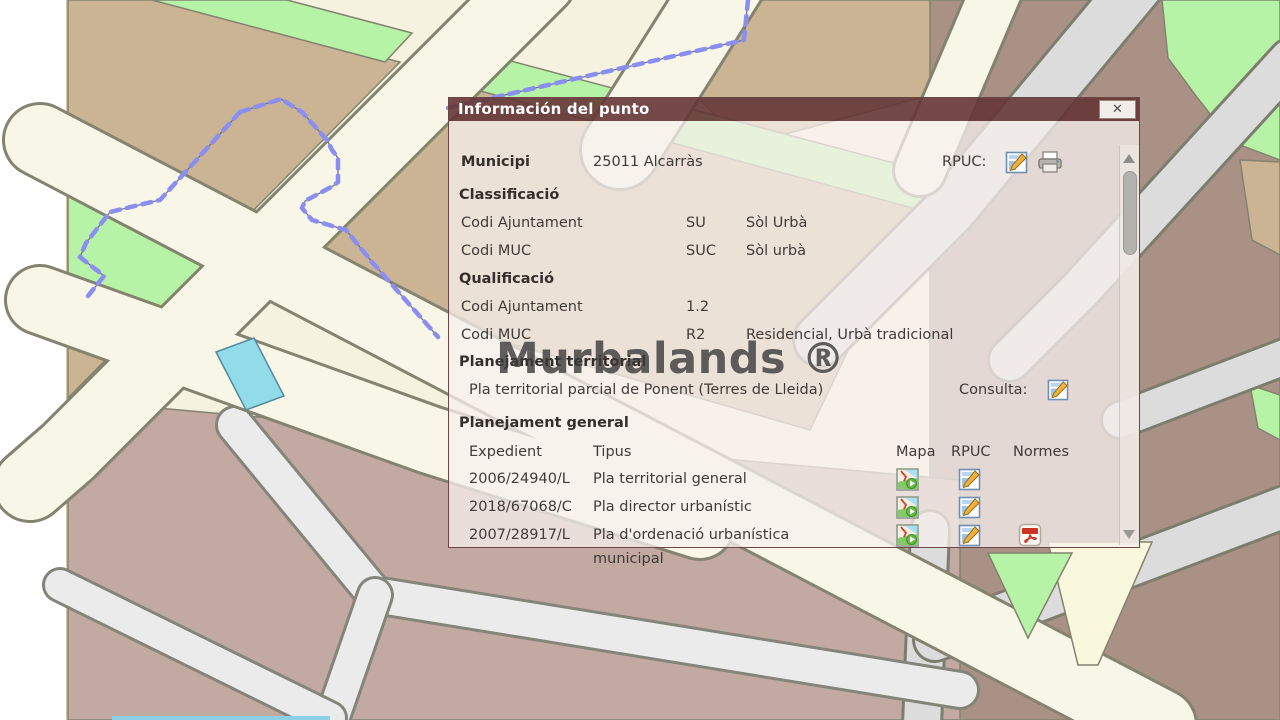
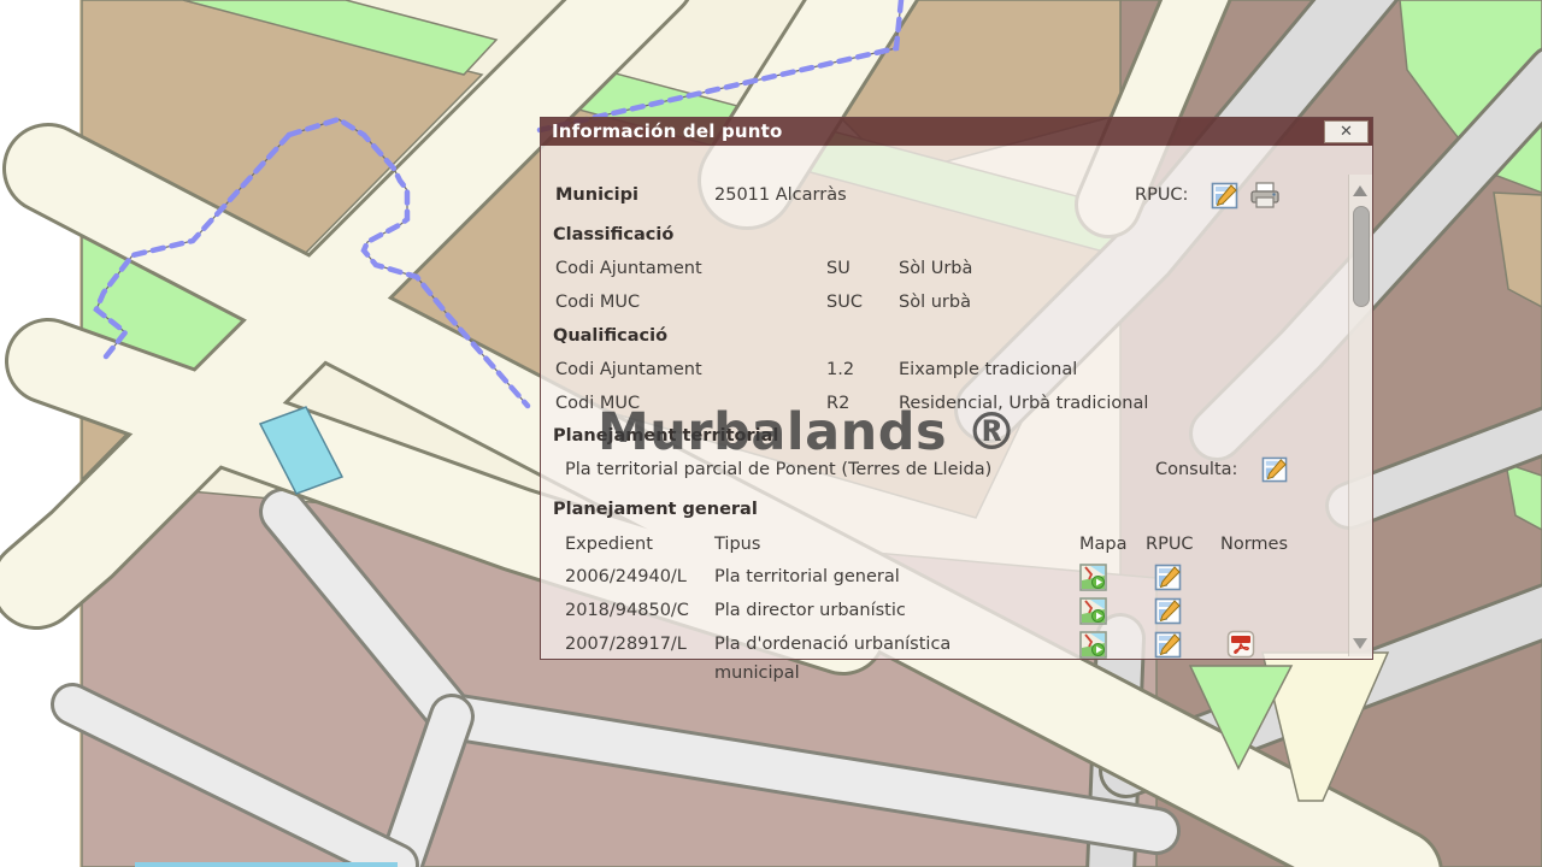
  Información del punto
  ✕
  Municipi
  25011 Alcarràs
  RPUC:
  Classificació
  Codi Ajuntament
  SU
  Sòl Urbà
  Codi MUC
  SUC
  Sòl urbà
  Qualificació
  Codi Ajuntament
  1.2
+ Eixample tradicional
  Codi MUC
  R2
  Residencial, Urbà tradicional
  Planejament territorial
  Pla territorial parcial de Ponent (Terres de Lleida)
  Consulta:
  Planejament general
  Expedient
  Tipus
  Mapa
  RPUC
  Normes
  2006/24940/L
  Pla territorial general
- 2018/67068/C
+ 2018/94850/C
  Pla director urbanístic
  2007/28917/L
  Pla d'ordenació urbanística
  municipal
  Murbalands ®
